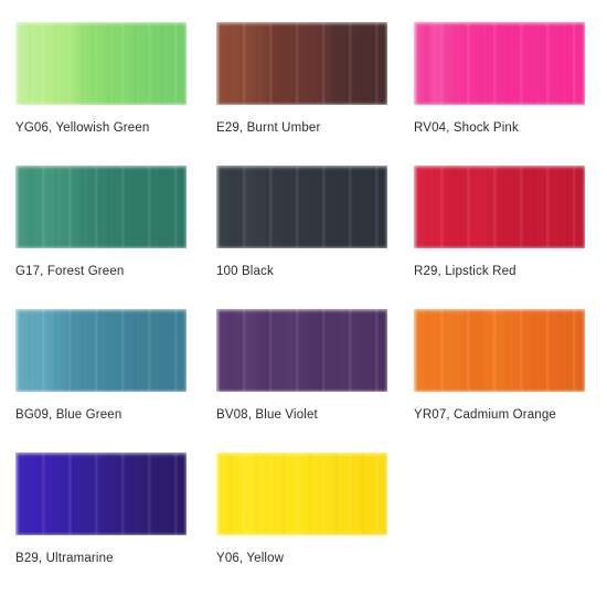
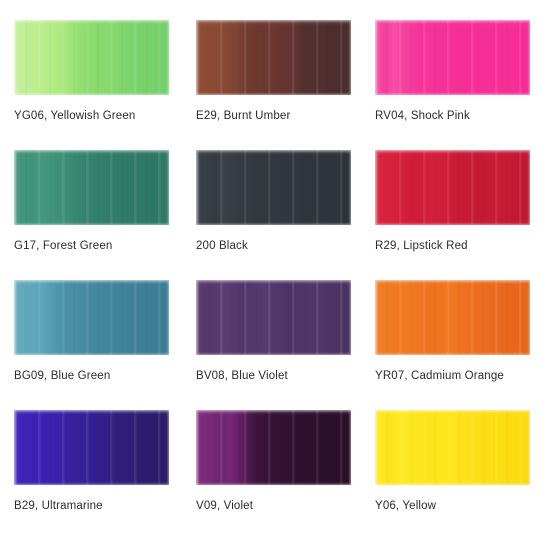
  YG06, Yellowish Green
  E29, Burnt Umber
  RV04, Shock Pink
  G17, Forest Green
- 100 Black
+ 200 Black
  R29, Lipstick Red
  BG09, Blue Green
  BV08, Blue Violet
  YR07, Cadmium Orange
  B29, Ultramarine
+ V09, Violet
  Y06, Yellow
